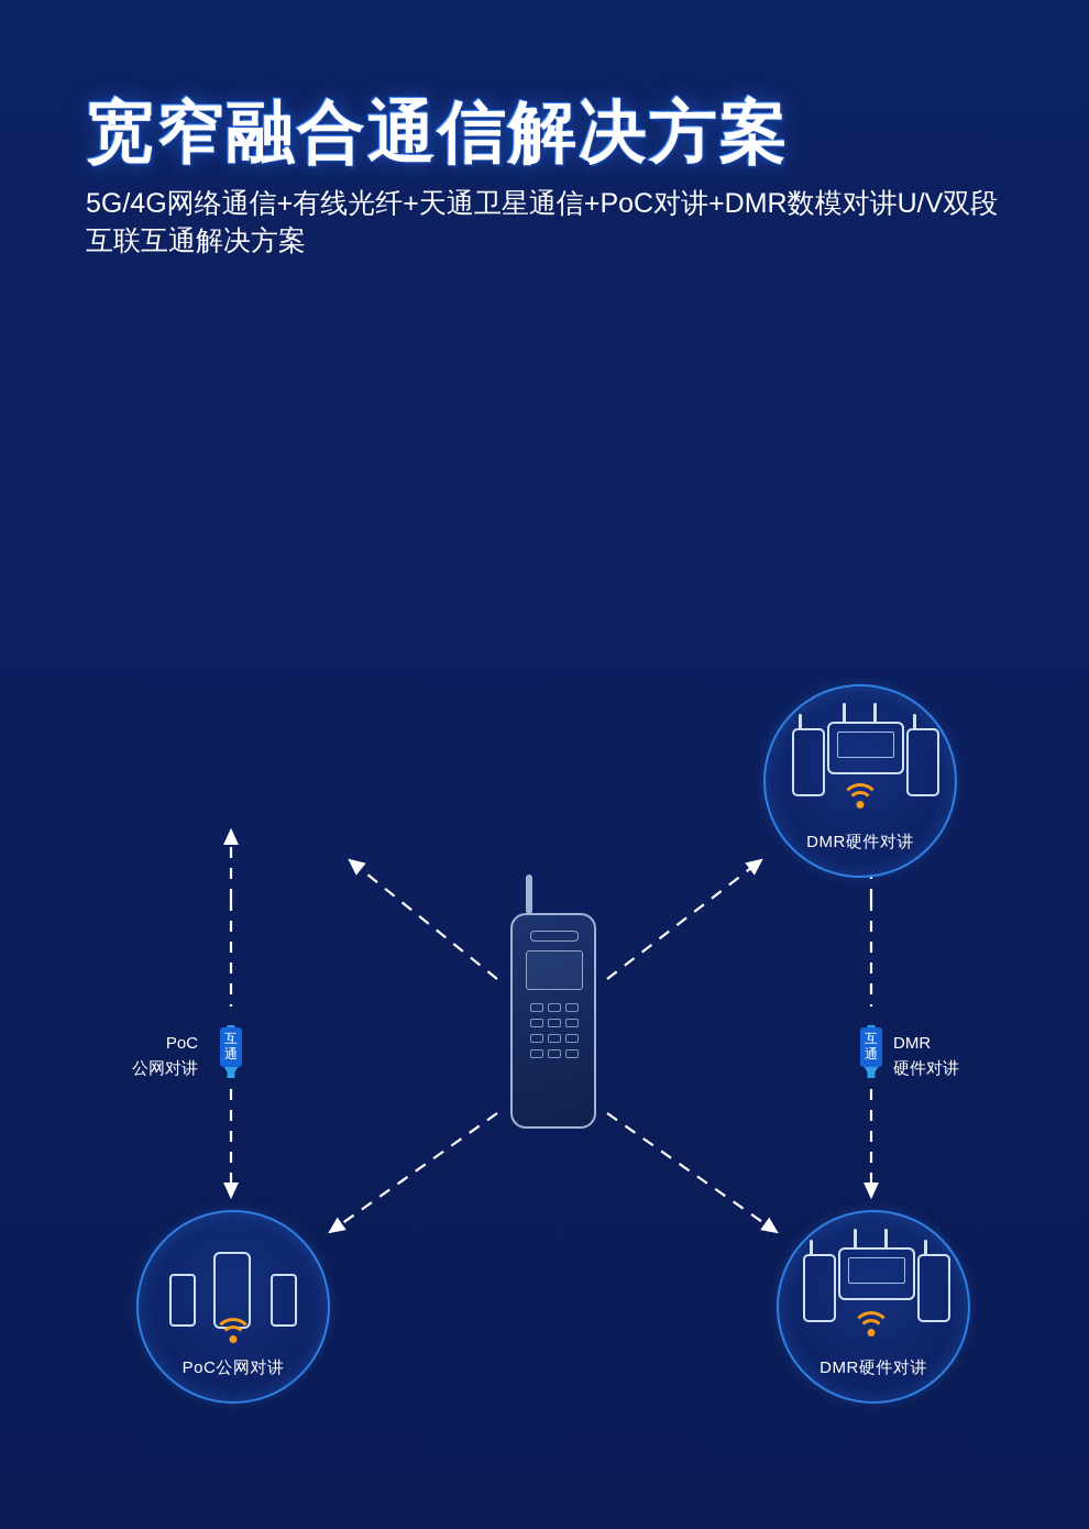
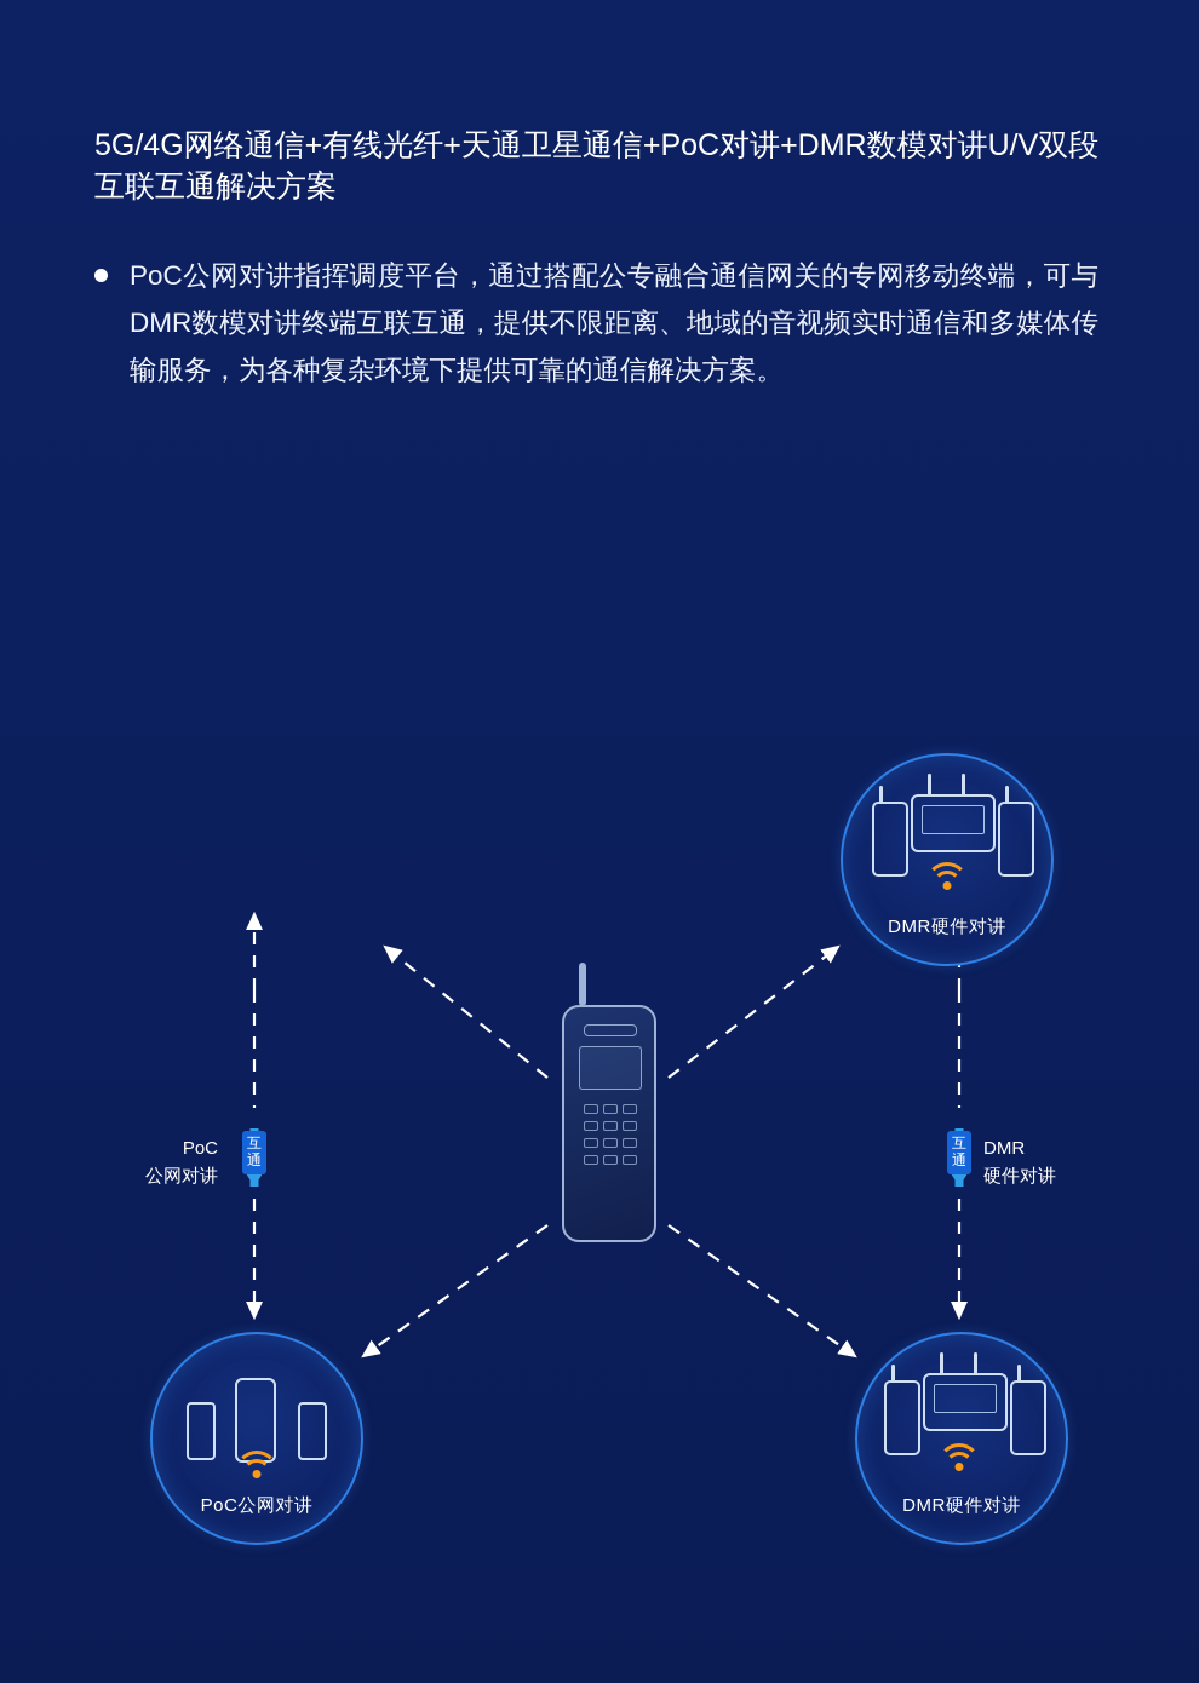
- 宽窄融合通信解决方案
  5G/4G网络通信+有线光纤+天通卫星通信+PoC对讲+DMR数模对讲U/V双段互联互通解决方案
+ PoC公网对讲指挥调度平台，通过搭配公专融合通信网关的专网移动终端，可与DMR数模对讲终端互联互通，提供不限距离、地域的音视频实时通信和多媒体传输服务，为各种复杂环境下提供可靠的通信解决方案。
  DMR硬件对讲
  PoC公网对讲
  DMR硬件对讲
  互
  通
  PoC
  公网对讲
  互
  通
  DMR
  硬件对讲
